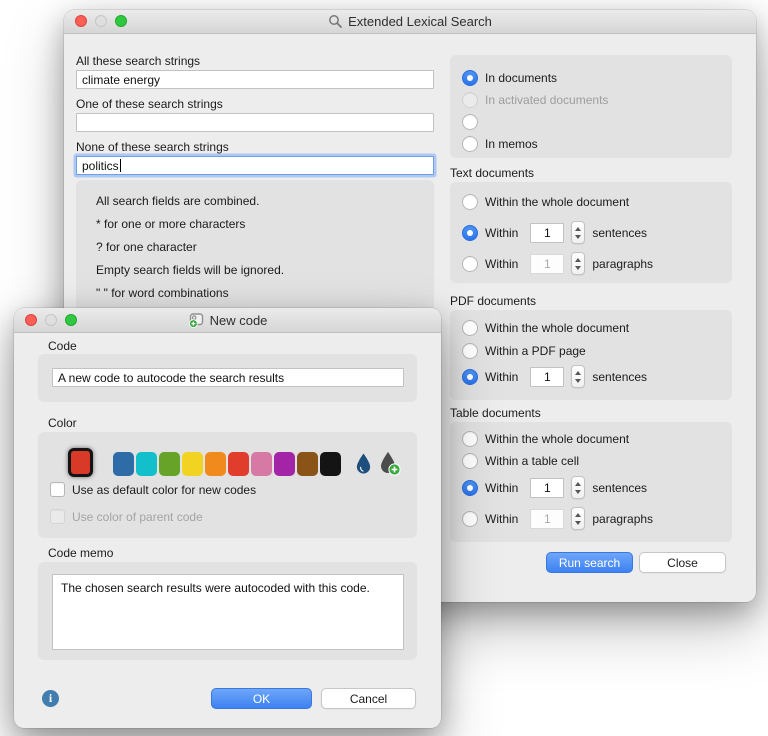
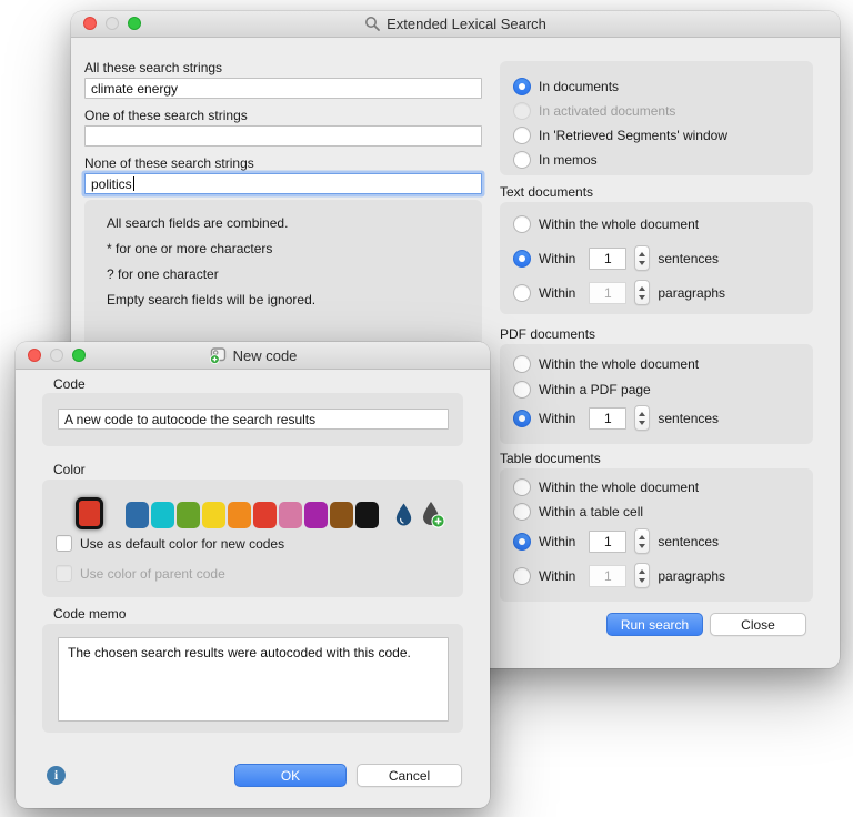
  Extended Lexical Search
  All these search strings
  climate energy
  One of these search strings
  None of these search strings
  politics
  All search fields are combined.
  * for one or more characters
  ? for one character
  Empty search fields will be ignored.
- " " for word combinations
  In documents
  In activated documents
+ In 'Retrieved Segments' window
  In memos
  Text documents
  Within the whole document
  Within
  1
  sentences
  Within
  1
  paragraphs
  PDF documents
  Within the whole document
  Within a PDF page
  Within
  1
  sentences
  Table documents
  Within the whole document
  Within a table cell
  Within
  1
  sentences
  Within
  1
  paragraphs
  Run search
  Close
  New code
  Code
  A new code to autocode the search results
  Color
  Use as default color for new codes
  Use color of parent code
  Code memo
  The chosen search results were autocoded with this code.
  i
  OK
  Cancel
